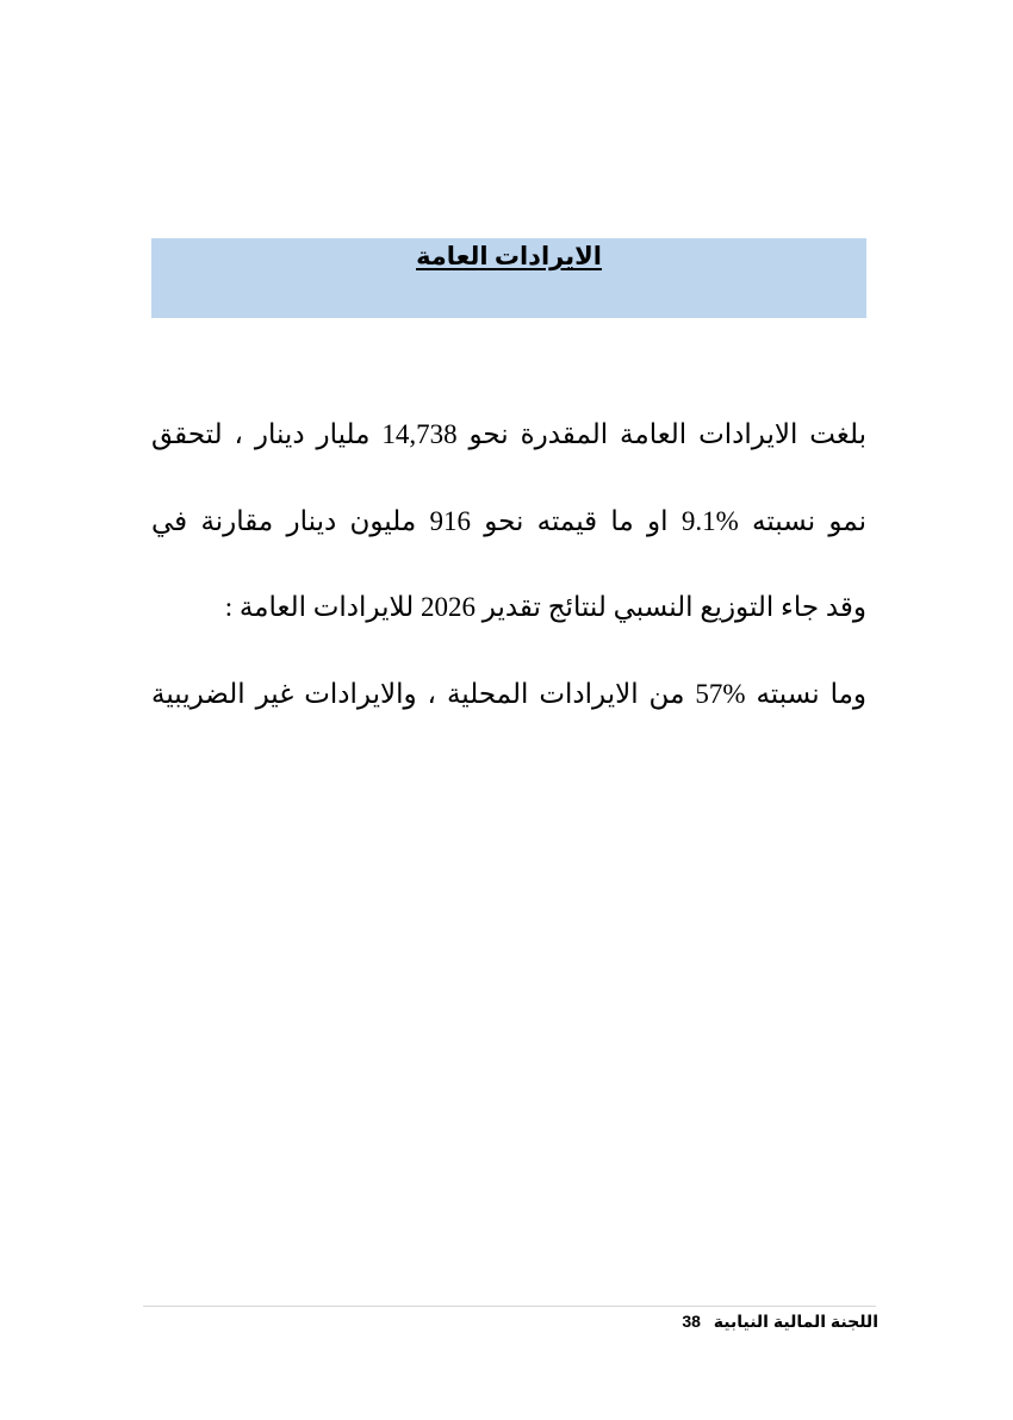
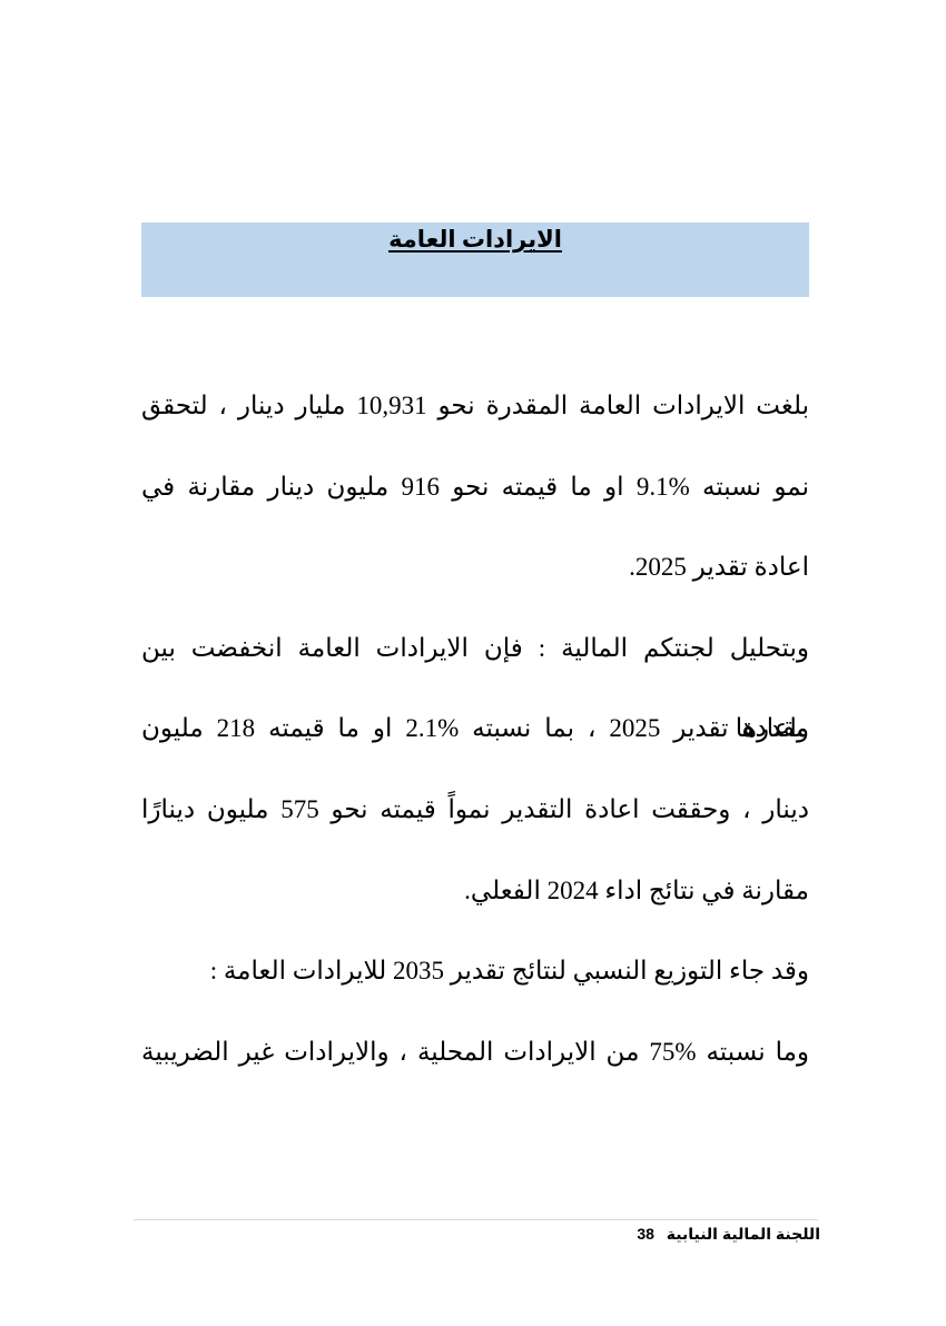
  الايرادات العامة
- بلغت الايرادات العامة المقدرة نحو 14,738 مليار دينار ، لتحقق
+ بلغت الايرادات العامة المقدرة نحو 10,931 مليار دينار ، لتحقق
  نمو نسبته %9.1 او ما قيمته نحو 916 مليون دينار مقارنة في
+ اعادة تقدير 2025.
+ وبتحليل لجنتكم المالية : فإن الايرادات العامة انخفضت بين مقدرها
+ واعادة تقدير 2025 ، بما نسبته %2.1 او ما قيمته 218 مليون
+ دينار ، وحققت اعادة التقدير نمواً قيمته نحو 575 مليون دينارًا
+ مقارنة في نتائج اداء 2024 الفعلي.
- وقد جاء التوزيع النسبي لنتائج تقدير 2026 للايرادات العامة :
+ وقد جاء التوزيع النسبي لنتائج تقدير 2035 للايرادات العامة :
- وما نسبته %57 من الايرادات المحلية ، والايرادات غير الضريبية
+ وما نسبته %75 من الايرادات المحلية ، والايرادات غير الضريبية
  اللجنة المالية النيابية 38
